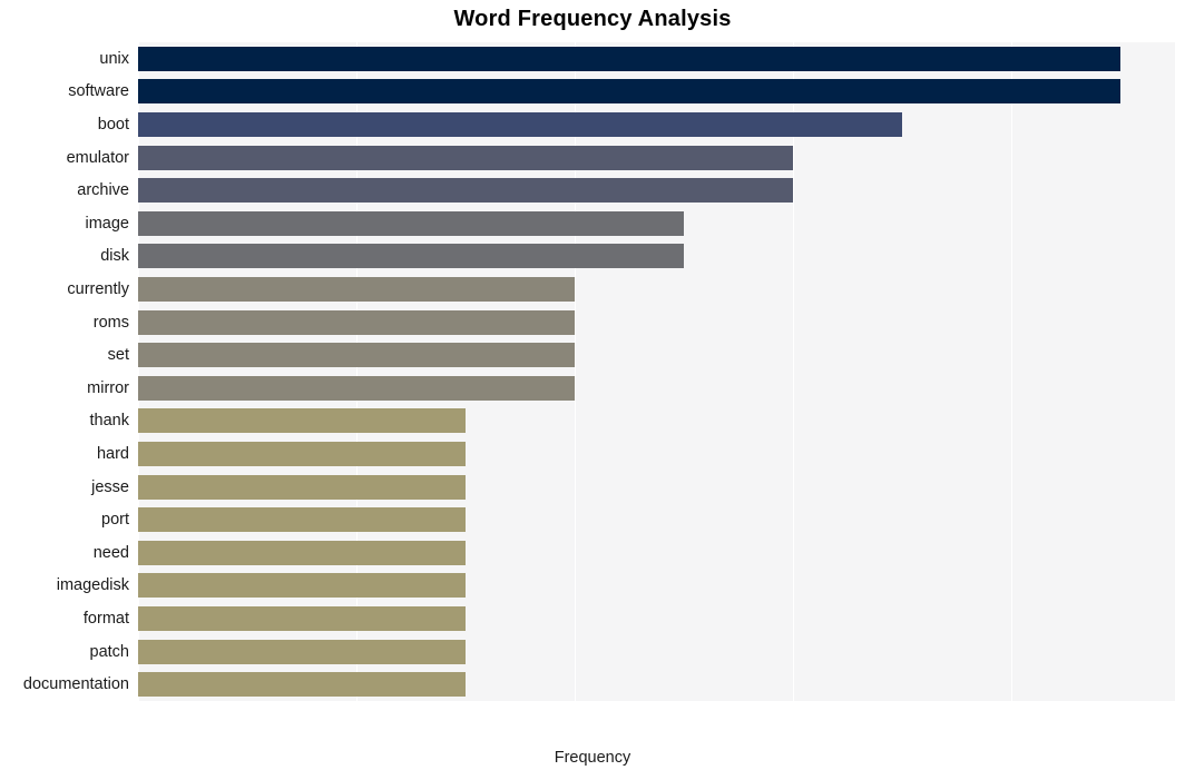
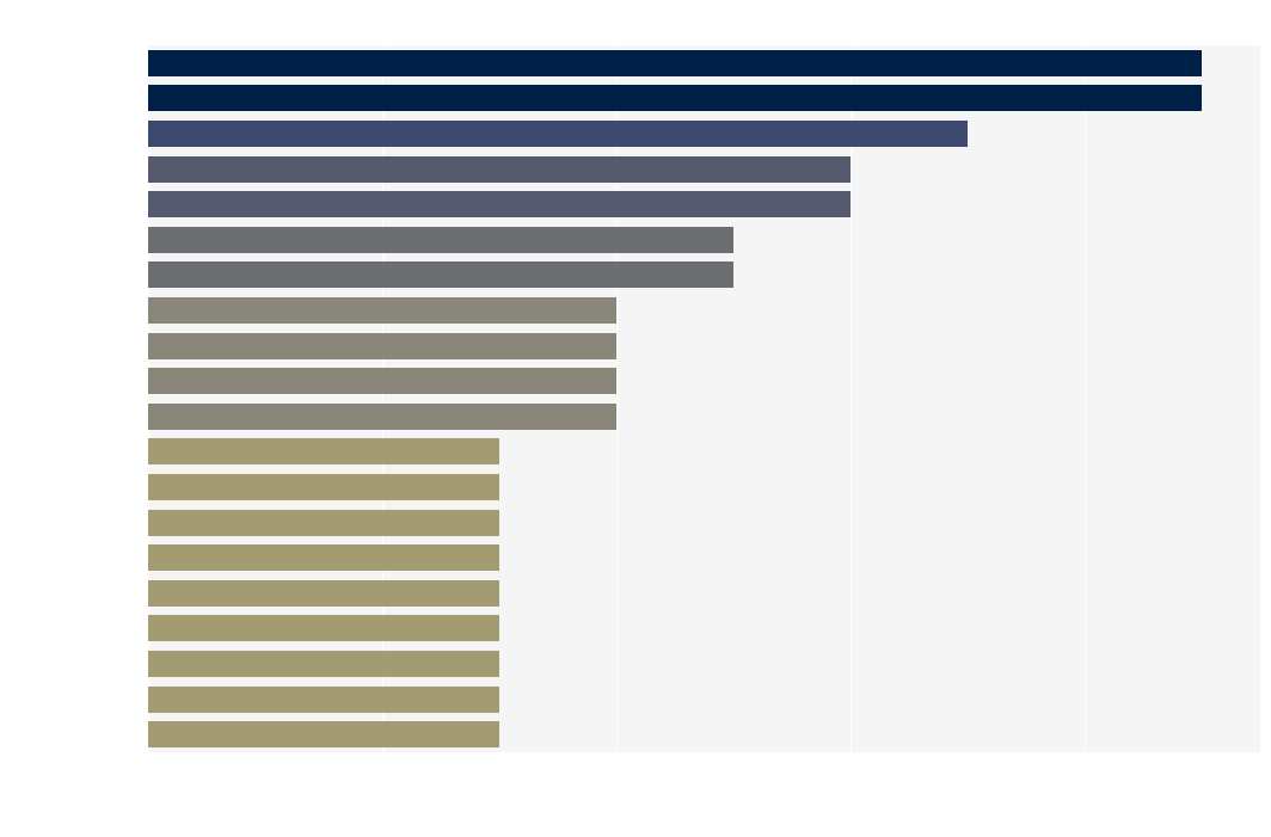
- Word Frequency Analysis
- unix
- software
- boot
- emulator
- archive
- image
- disk
- currently
- roms
- set
- mirror
- thank
- hard
- jesse
- port
- need
- imagedisk
- format
- patch
- documentation
- Frequency
